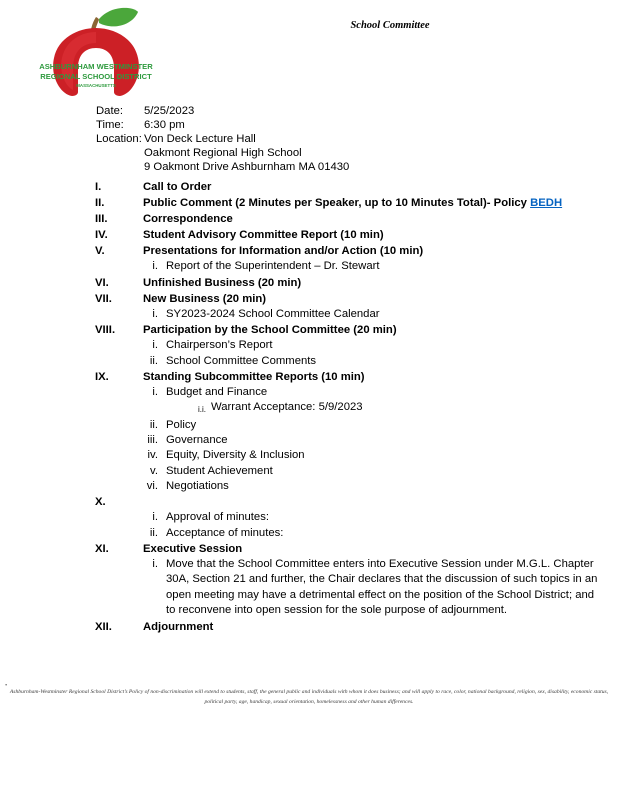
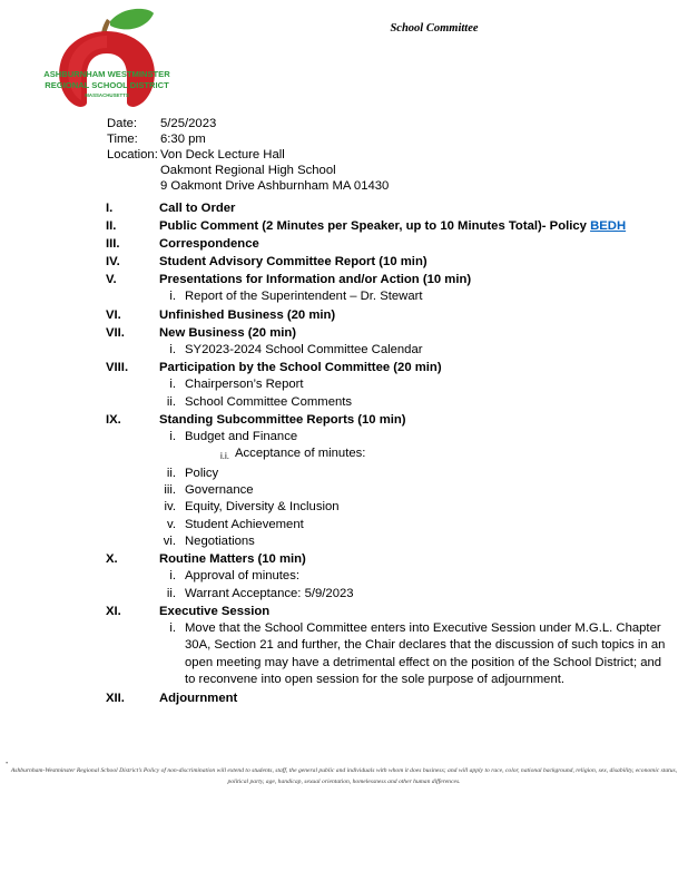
  ASHBURNHAM WESTMINSTER
  REGIONAL SCHOOL DISTRICT
  School Committee
  Date:
  5/25/2023
  Time:
  6:30 pm
  Location:
  Von Deck Lecture Hall
  Oakmont Regional High School
  9 Oakmont Drive Ashburnham MA 01430
  I.
  Call to Order
  II.
  Public Comment (2 Minutes per Speaker, up to 10 Minutes Total)- Policy BEDH
  III.
  Correspondence
  IV.
  Student Advisory Committee Report (10 min)
  V.
  Presentations for Information and/or Action (10 min)
  i.
  Report of the Superintendent – Dr. Stewart
  VI.
  Unfinished Business (20 min)
  VII.
  New Business (20 min)
  i.
  SY2023-2024 School Committee Calendar
  VIII.
  Participation by the School Committee (20 min)
  i.
  Chairperson’s Report
  ii.
  School Committee Comments
  IX.
  Standing Subcommittee Reports (10 min)
  i.
  Budget and Finance
  i.i.
- Warrant Acceptance: 5/9/2023
+ Acceptance of minutes:
  ii.
  Policy
  iii.
  Governance
  iv.
  Equity, Diversity & Inclusion
  v.
  Student Achievement
  vi.
  Negotiations
  X.
+ Routine Matters (10 min)
  i.
  Approval of minutes:
  ii.
- Acceptance of minutes:
+ Warrant Acceptance: 5/9/2023
  XI.
  Executive Session
  i.
  Move that the School Committee enters into Executive Session under M.G.L. Chapter 30A, Section 21 and further, the Chair declares that the discussion of such topics in an open meeting may have a detrimental effect on the position of the School District; and to reconvene into open session for the sole purpose of adjournment.
  XII.
  Adjournment
